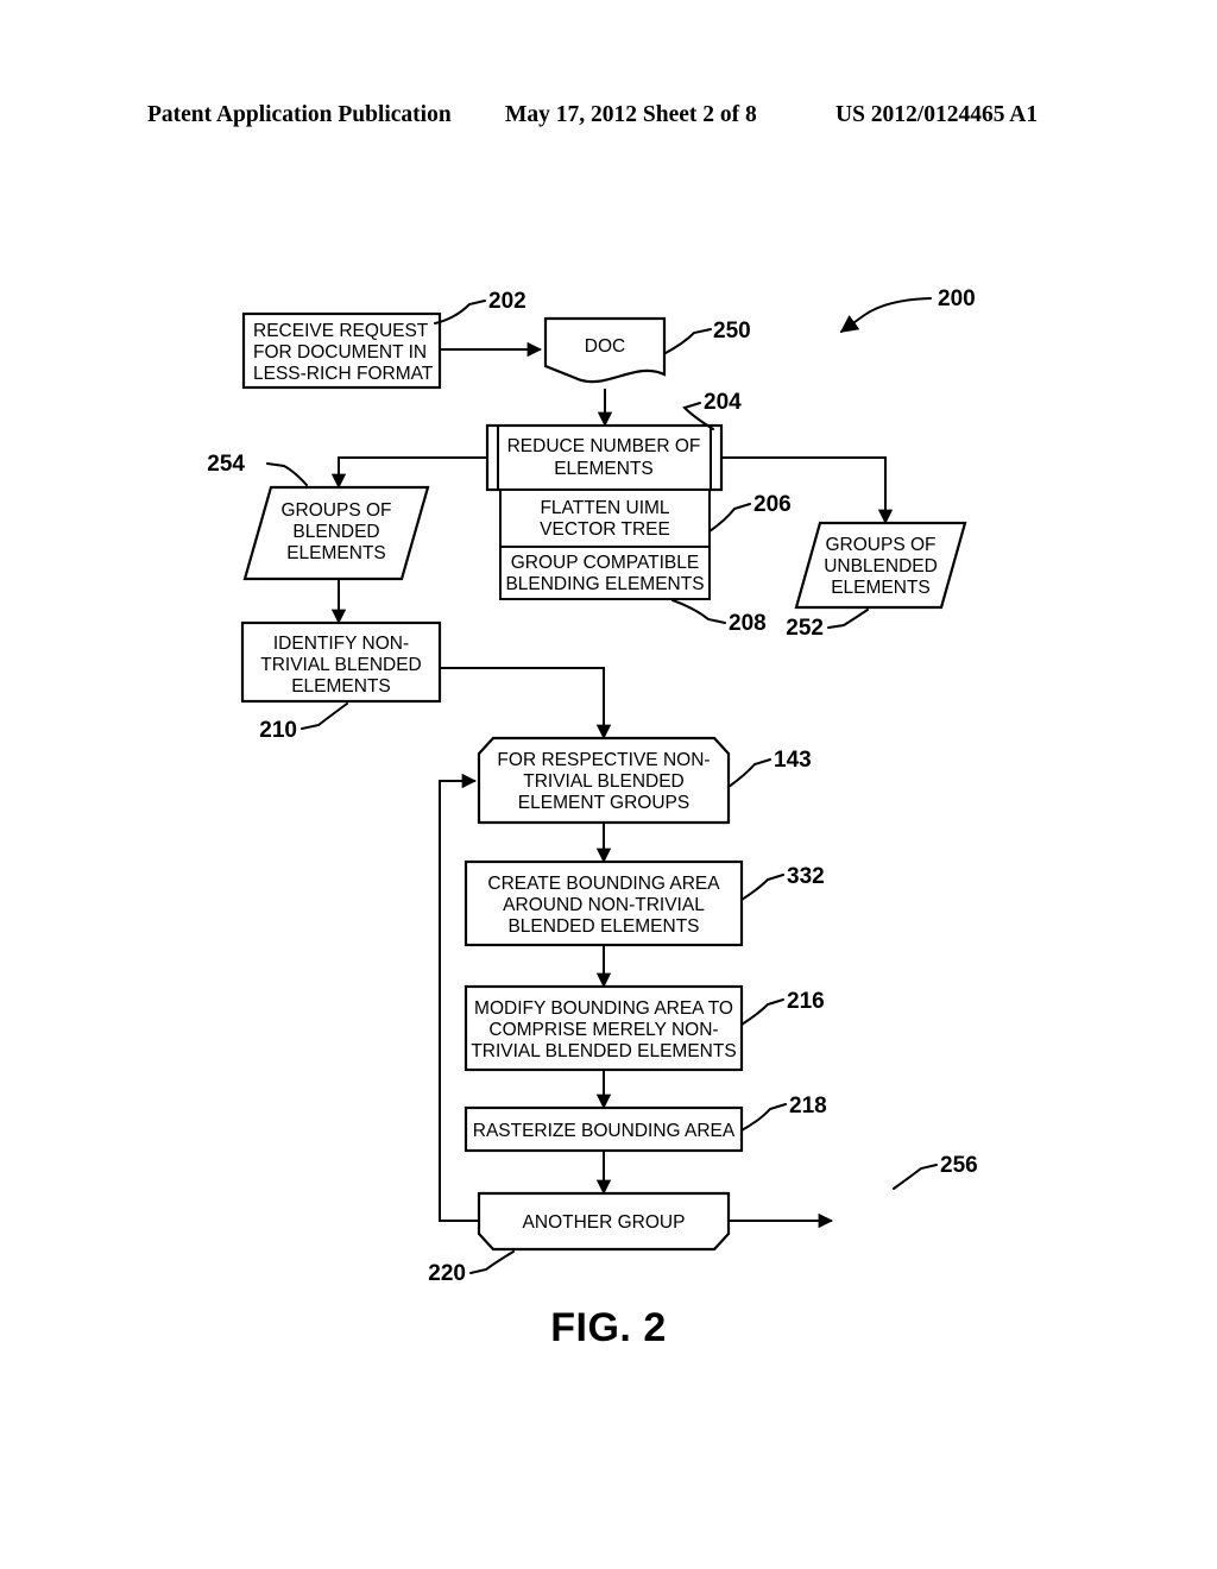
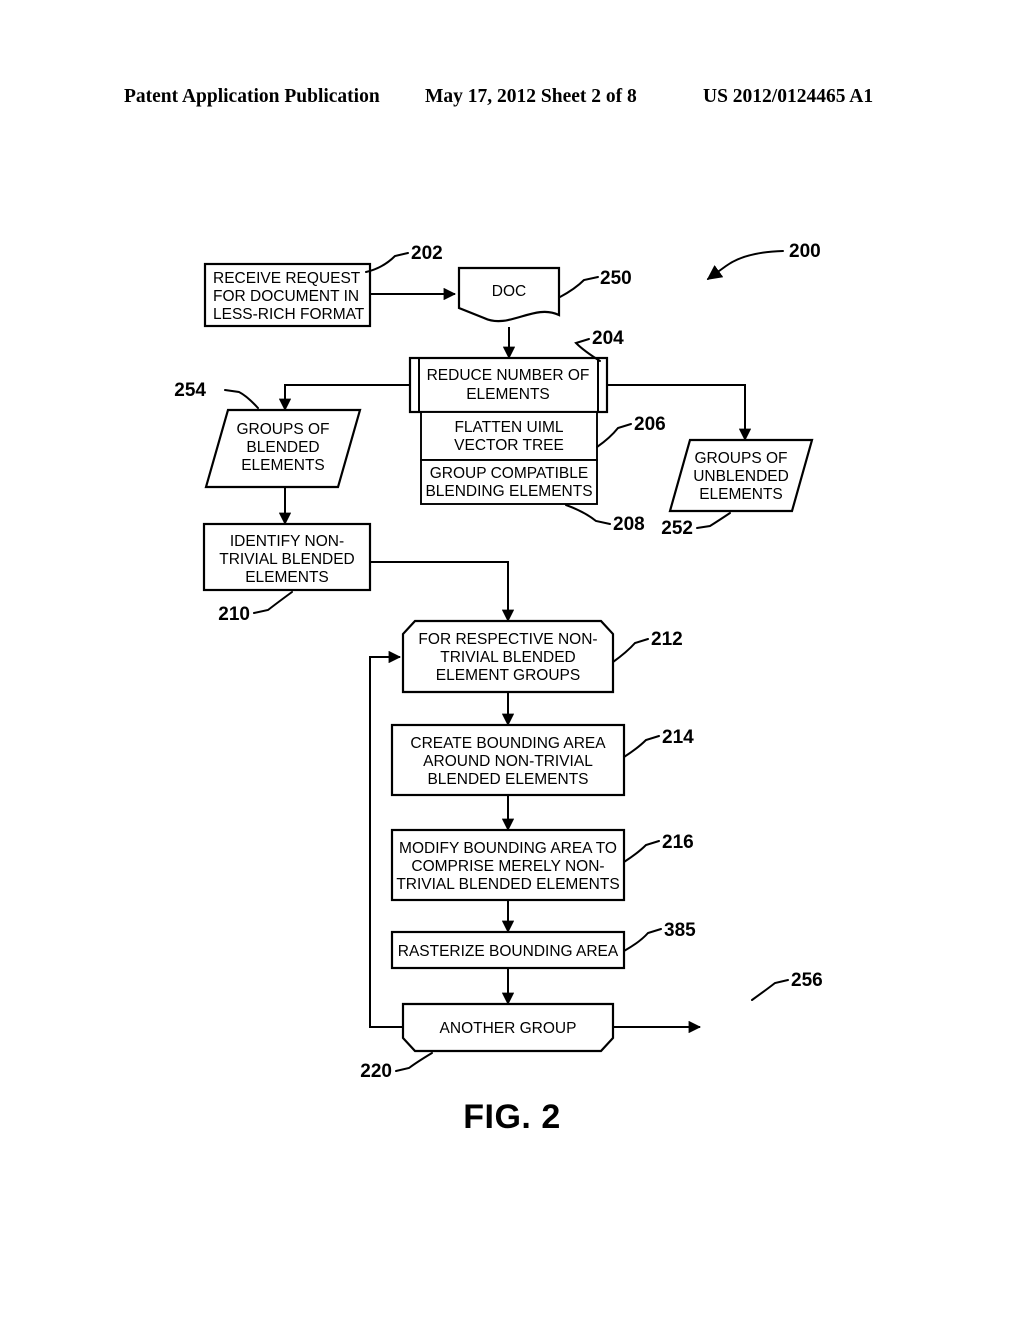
  Patent Application Publication
  May 17, 2012 Sheet 2 of 8
  US 2012/0124465 A1
  RECEIVE REQUEST
  FOR DOCUMENT IN
  LESS-RICH FORMAT
  202
  DOC
  250
  REDUCE NUMBER OF
  ELEMENTS
  204
  FLATTEN UIML
  VECTOR TREE
  206
  GROUP COMPATIBLE
  BLENDING ELEMENTS
  208
  GROUPS OF
  BLENDED
  ELEMENTS
  254
  GROUPS OF
  UNBLENDED
  ELEMENTS
  252
  IDENTIFY NON-
  TRIVIAL BLENDED
  ELEMENTS
  210
  FOR RESPECTIVE NON-
  TRIVIAL BLENDED
  ELEMENT GROUPS
- 143
+ 212
  CREATE BOUNDING AREA
  AROUND NON-TRIVIAL
  BLENDED ELEMENTS
- 332
+ 214
  MODIFY BOUNDING AREA TO
  COMPRISE MERELY NON-
  TRIVIAL BLENDED ELEMENTS
  216
  RASTERIZE BOUNDING AREA
- 218
+ 385
  ANOTHER GROUP
  220
  256
  200
  FIG. 2
